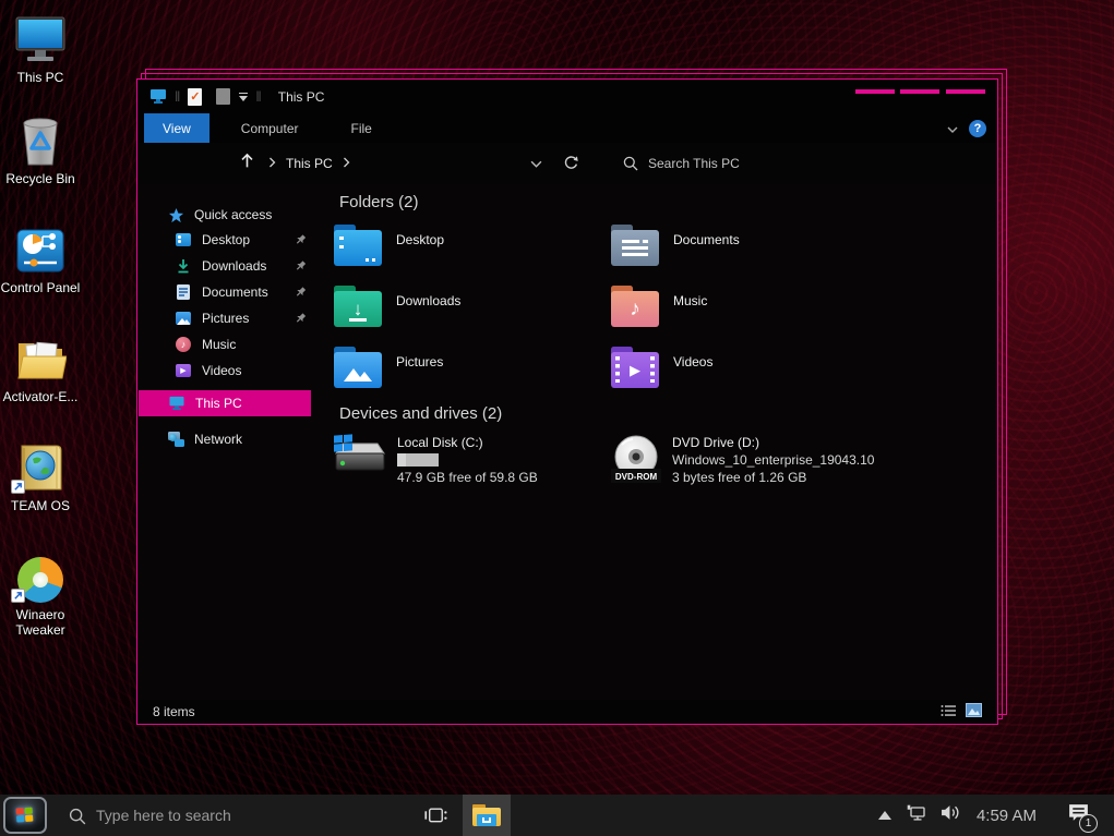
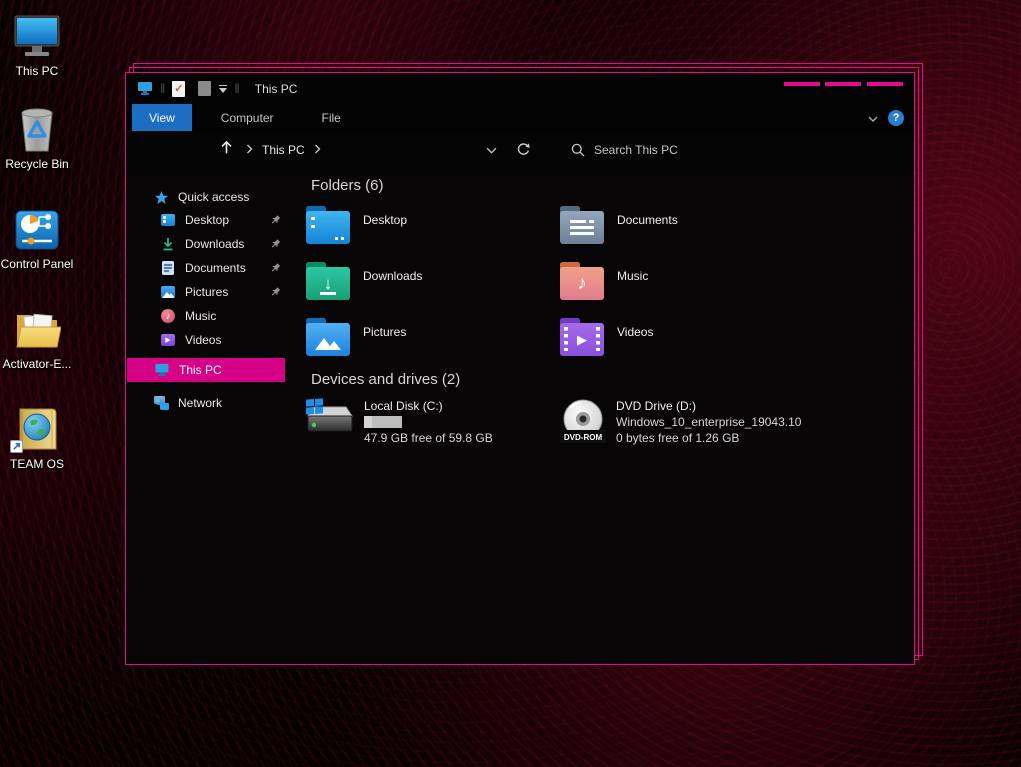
  This PC
  Recycle Bin
  Control Panel
  Activator-E...
  TEAM OS
- Winaero Tweaker
  ‖
  ✓
  ‖
  This PC
  View
  Computer
  File
  ?
  This PC
  Search This PC
  Quick access
  Desktop
  Downloads
  Documents
  Pictures
  ♪
  Music
  Videos
  This PC
  Network
- Folders (2)
+ Folders (6)
  Desktop
  Documents
  ↓
  Downloads
  ♪
  Music
  Pictures
  ▶
  Videos
  Devices and drives (2)
  Local Disk (C:)
  47.9 GB free of 59.8 GB
  DVD-ROM
  DVD Drive (D:)
  Windows_10_enterprise_19043.10
- 3 bytes free of 1.26 GB
+ 0 bytes free of 1.26 GB
- 8 items
- Type here to search
- 4:59 AM
- 1
